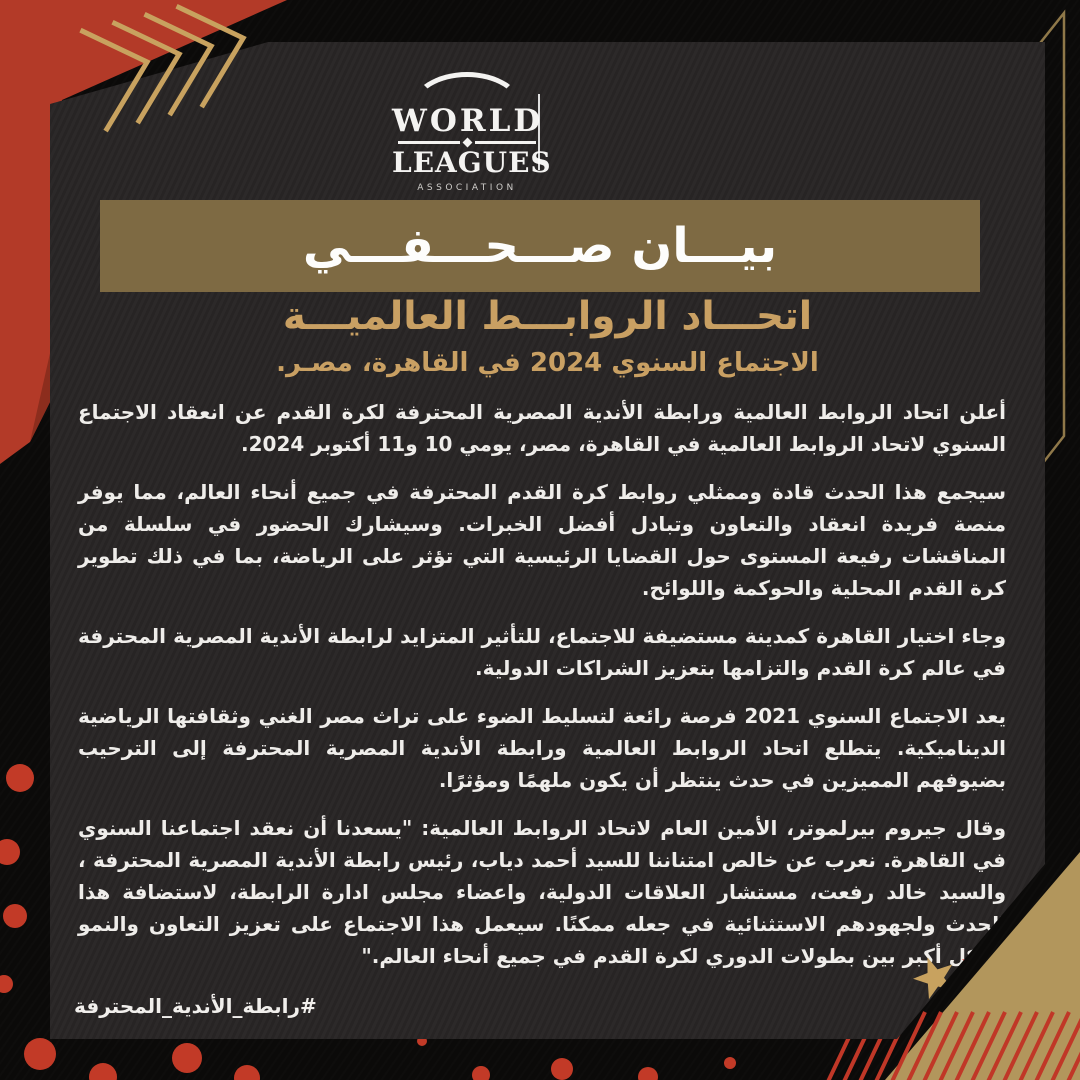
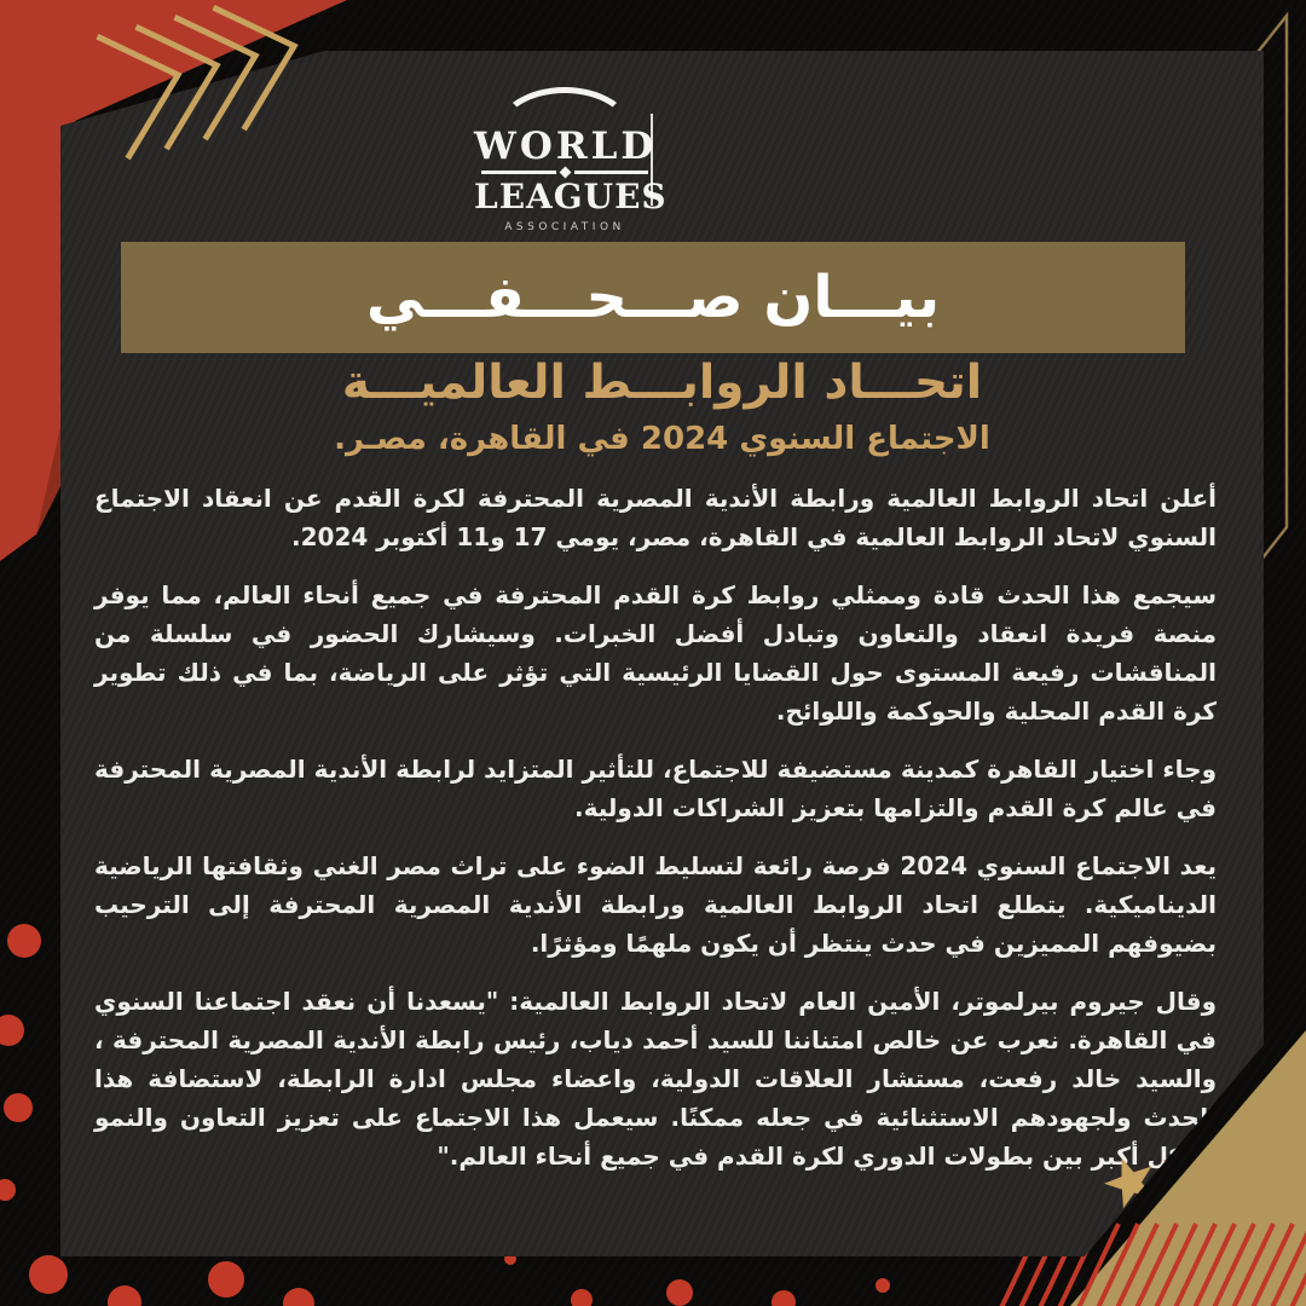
  WORLD
  LEAGUES
  ASSOCIATION
  بيـــان صـــحـــفـــي
  اتحـــاد الروابـــط العالميـــة
  الاجتماع السنوي 2024 في القاهرة، مصـر.
- أعلن اتحاد الروابط العالمية ورابطة الأندية المصرية المحترفة لكرة القدم عن انعقاد الاجتماع السنوي لاتحاد الروابط العالمية في القاهرة، مصر، يومي 10 و11 أكتوبر 2024.
+ أعلن اتحاد الروابط العالمية ورابطة الأندية المصرية المحترفة لكرة القدم عن انعقاد الاجتماع السنوي لاتحاد الروابط العالمية في القاهرة، مصر، يومي 17 و11 أكتوبر 2024.
  سيجمع هذا الحدث قادة وممثلي روابط كرة القدم المحترفة في جميع أنحاء العالم، مما يوفر منصة فريدة انعقاد والتعاون وتبادل أفضل الخبرات. وسيشارك الحضور في سلسلة من المناقشات رفيعة المستوى حول القضايا الرئيسية التي تؤثر على الرياضة، بما في ذلك تطوير كرة القدم المحلية والحوكمة واللوائح.
  وجاء اختيار القاهرة كمدينة مستضيفة للاجتماع، للتأثير المتزايد لرابطة الأندية المصرية المحترفة في عالم كرة القدم والتزامها بتعزيز الشراكات الدولية.
- يعد الاجتماع السنوي 2021 فرصة رائعة لتسليط الضوء على تراث مصر الغني وثقافتها الرياضية الديناميكية. يتطلع اتحاد الروابط العالمية ورابطة الأندية المصرية المحترفة إلى الترحيب بضيوفهم المميزين في حدث ينتظر أن يكون ملهمًا ومؤثرًا.
+ يعد الاجتماع السنوي 2024 فرصة رائعة لتسليط الضوء على تراث مصر الغني وثقافتها الرياضية الديناميكية. يتطلع اتحاد الروابط العالمية ورابطة الأندية المصرية المحترفة إلى الترحيب بضيوفهم المميزين في حدث ينتظر أن يكون ملهمًا ومؤثرًا.
  وقال جيروم بيرلموتر، الأمين العام لاتحاد الروابط العالمية: "يسعدنا أن نعقد اجتماعنا السنوي في القاهرة. نعرب عن خالص امتناننا للسيد أحمد دياب، رئيس رابطة الأندية المصرية المحترفة ، والسيد خالد رفعت، مستشار العلاقات الدولية، واعضاء مجلس ادارة الرابطة، لاستضافة هذاحدث ولجهودهم الاستثنائية في جعله ممكنًا. سيعمل هذا الاجتماع على تعزيز التعاون والنمول أكبر بين بطولات الدوري لكرة القدم في جميع أنحاء العالم."
- #رابطة_الأندية_المحترفة
